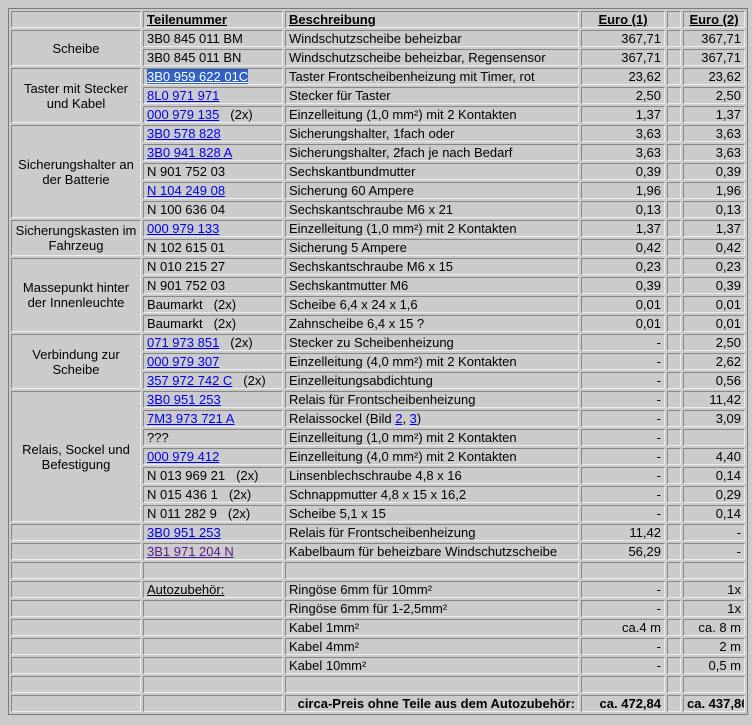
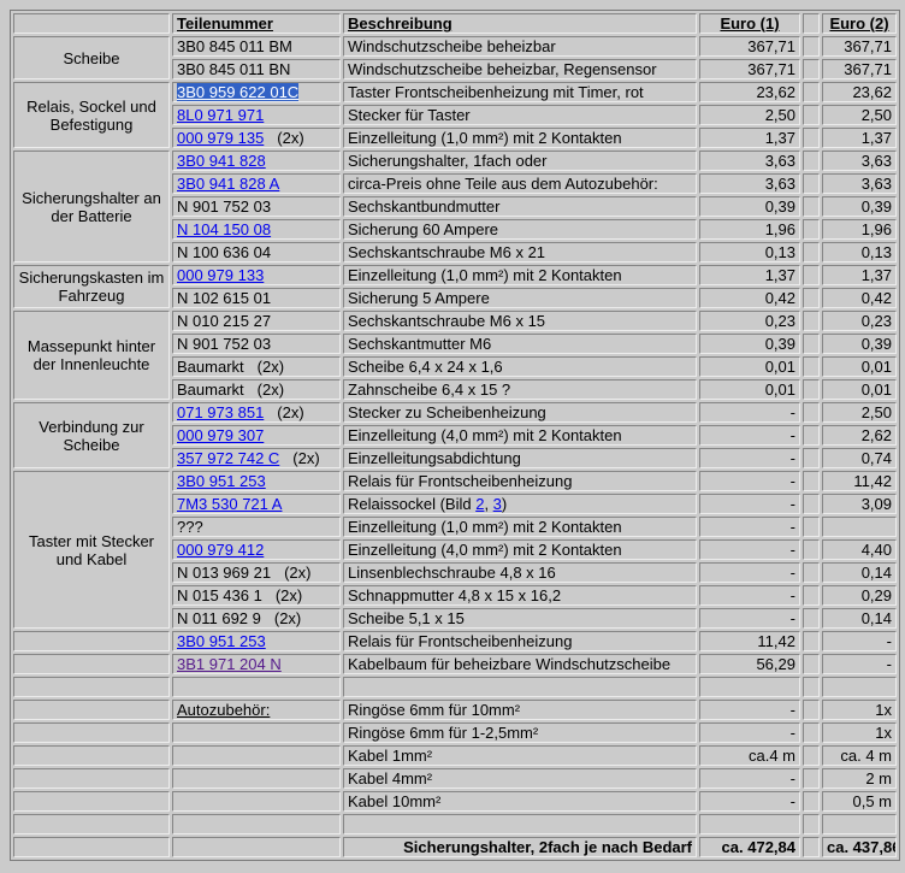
  	Teilenummer	Beschreibung	Euro (1)		Euro (2)
  Scheibe	3B0 845 011 BM	Windschutzscheibe beheizbar	367,71		367,71
  3B0 845 011 BN	Windschutzscheibe beheizbar, Regensensor	367,71		367,71
- Taster mit Stecker und Kabel	3B0 959 622 01C	Taster Frontscheibenheizung mit Timer, rot	23,62		23,62
+ Relais, Sockel und Befestigung	3B0 959 622 01C	Taster Frontscheibenheizung mit Timer, rot	23,62		23,62
  8L0 971 971	Stecker für Taster	2,50		2,50
  000 979 135 (2x)	Einzelleitung (1,0 mm²) mit 2 Kontakten	1,37		1,37
- Sicherungshalter an der Batterie	3B0 578 828	Sicherungshalter, 1fach oder	3,63		3,63
+ Sicherungshalter an der Batterie	3B0 941 828	Sicherungshalter, 1fach oder	3,63		3,63
- 3B0 941 828 A	Sicherungshalter, 2fach je nach Bedarf	3,63		3,63
+ 3B0 941 828 A	circa-Preis ohne Teile aus dem Autozubehör:	3,63		3,63
  N 901 752 03	Sechskantbundmutter	0,39		0,39
- N 104 249 08	Sicherung 60 Ampere	1,96		1,96
+ N 104 150 08	Sicherung 60 Ampere	1,96		1,96
  N 100 636 04	Sechskantschraube M6 x 21	0,13		0,13
  Sicherungskasten im Fahrzeug	000 979 133	Einzelleitung (1,0 mm²) mit 2 Kontakten	1,37		1,37
  N 102 615 01	Sicherung 5 Ampere	0,42		0,42
  Massepunkt hinter der Innenleuchte	N 010 215 27	Sechskantschraube M6 x 15	0,23		0,23
  N 901 752 03	Sechskantmutter M6	0,39		0,39
  Baumarkt (2x)	Scheibe 6,4 x 24 x 1,6	0,01		0,01
  Baumarkt (2x)	Zahnscheibe 6,4 x 15 ?	0,01		0,01
  Verbindung zur Scheibe	071 973 851 (2x)	Stecker zu Scheibenheizung	-		2,50
  000 979 307	Einzelleitung (4,0 mm²) mit 2 Kontakten	-		2,62
- 357 972 742 C (2x)	Einzelleitungsabdichtung	-		0,56
+ 357 972 742 C (2x)	Einzelleitungsabdichtung	-		0,74
- Relais, Sockel und Befestigung	3B0 951 253	Relais für Frontscheibenheizung	-		11,42
+ Taster mit Stecker und Kabel	3B0 951 253	Relais für Frontscheibenheizung	-		11,42
- 7M3 973 721 A	Relaissockel (Bild 2, 3)	-		3,09
+ 7M3 530 721 A	Relaissockel (Bild 2, 3)	-		3,09
  ???	Einzelleitung (1,0 mm²) mit 2 Kontakten	-
  000 979 412	Einzelleitung (4,0 mm²) mit 2 Kontakten	-		4,40
  N 013 969 21 (2x)	Linsenblechschraube 4,8 x 16	-		0,14
  N 015 436 1 (2x)	Schnappmutter 4,8 x 15 x 16,2	-		0,29
- N 011 282 9 (2x)	Scheibe 5,1 x 15	-		0,14
+ N 011 692 9 (2x)	Scheibe 5,1 x 15	-		0,14
  	3B0 951 253	Relais für Frontscheibenheizung	11,42		-
  	3B1 971 204 N	Kabelbaum für beheizbare Windschutzscheibe	56,29		-
  	Autozubehör:	Ringöse 6mm für 10mm²	-		1x
  		Ringöse 6mm für 1-2,5mm²	-		1x
- 		Kabel 1mm²	ca.4 m		ca. 8 m
+ 		Kabel 1mm²	ca.4 m		ca. 4 m
  		Kabel 4mm²	-		2 m
  		Kabel 10mm²	-		0,5 m
- 		circa-Preis ohne Teile aus dem Autozubehör:	ca. 472,84		ca. 437,86
+ 		Sicherungshalter, 2fach je nach Bedarf	ca. 472,84		ca. 437,86
